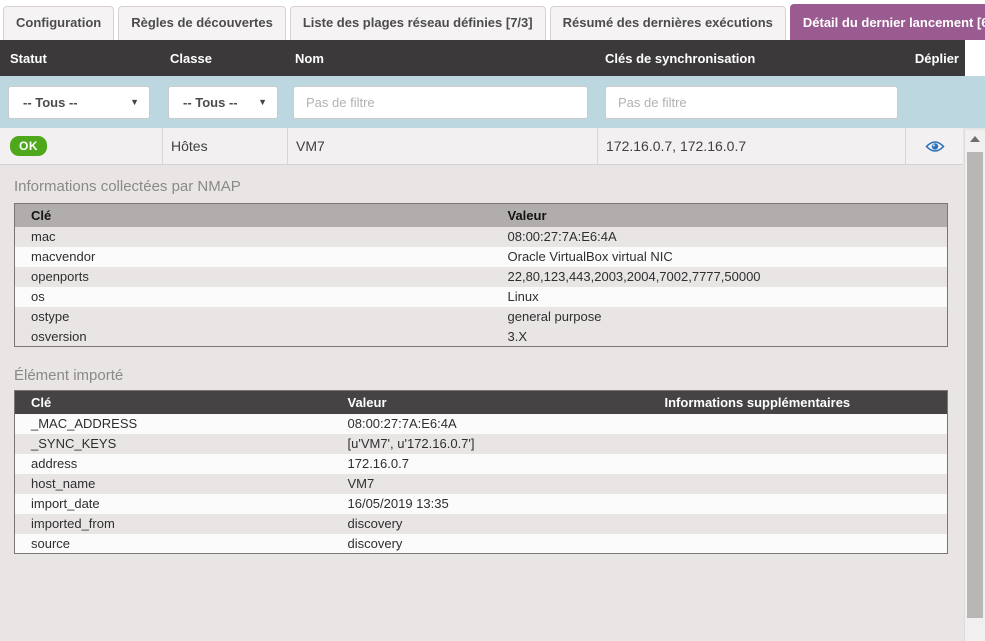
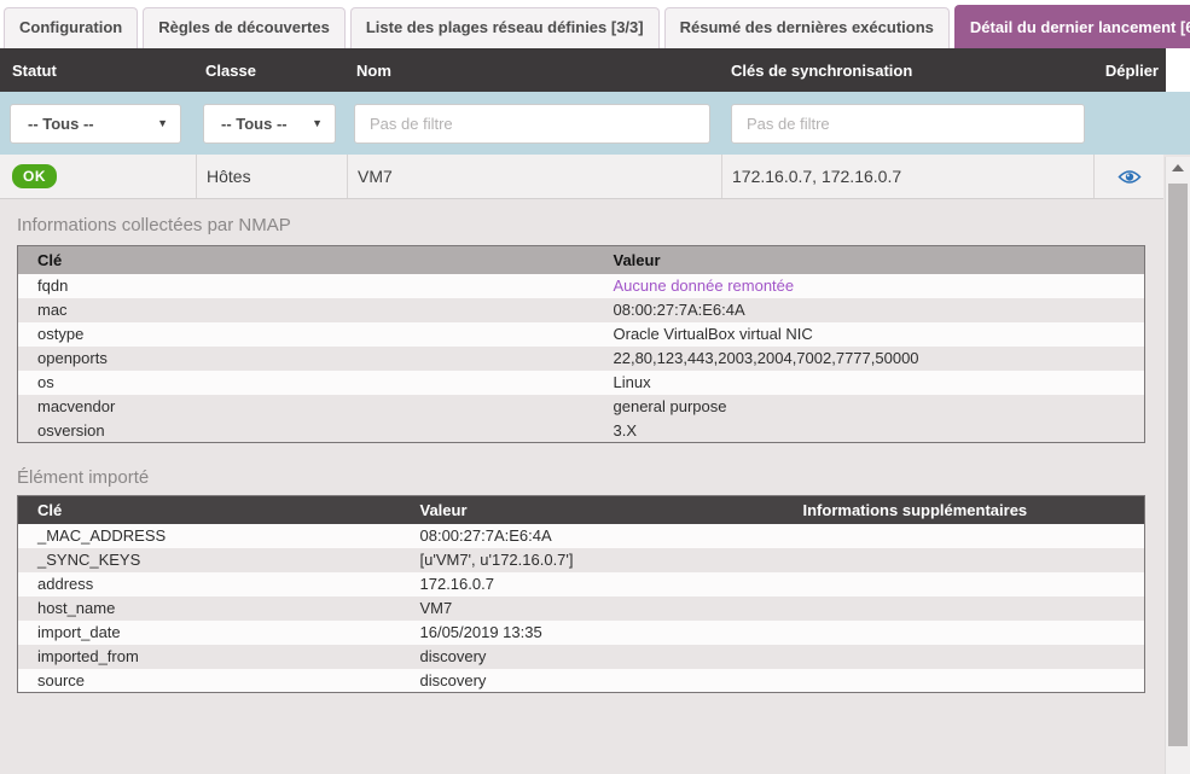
  Configuration
  Règles de découvertes
- Liste des plages réseau définies [7/3]
+ Liste des plages réseau définies [3/3]
  Résumé des dernières exécutions
  Détail du dernier lancement [
  Statut
  Classe
  Nom
  Clés de synchronisation
  Déplier
  -- Tous --
  ▼
  -- Tous --
  ▼
  Pas de filtre
  Pas de filtre
  OK
  Hôtes
  VM7
  172.16.0.7, 172.16.0.7
  Informations collectées par NMAP
  Clé	Valeur
+ fqdn	Aucune donnée remontée
  mac	08:00:27:7A:E6:4A
- macvendor	Oracle VirtualBox virtual NIC
+ ostype	Oracle VirtualBox virtual NIC
  openports	22,80,123,443,2003,2004,7002,7777,50000
  os	Linux
- ostype	general purpose
+ macvendor	general purpose
  osversion	3.X
  Élément importé
  Clé	Valeur	Informations supplémentaires
  _MAC_ADDRESS	08:00:27:7A:E6:4A
  _SYNC_KEYS	[u'VM7', u'172.16.0.7']
  address	172.16.0.7
  host_name	VM7
  import_date	16/05/2019 13:35
  imported_from	discovery
  source	discovery
